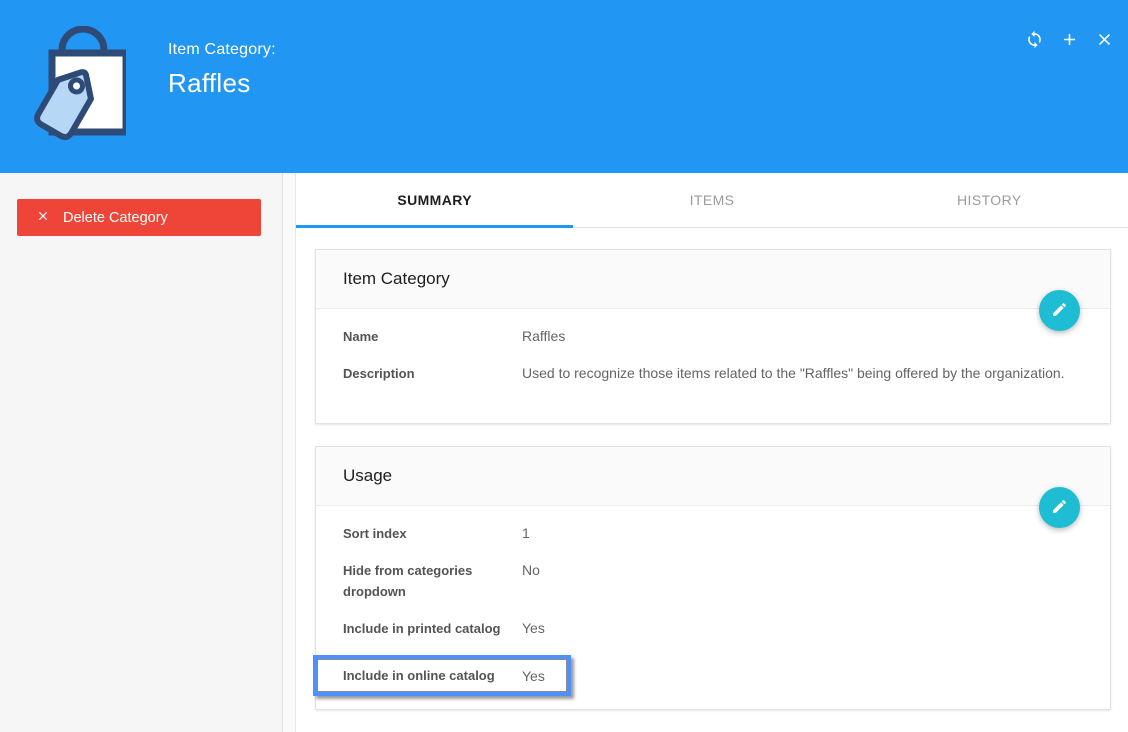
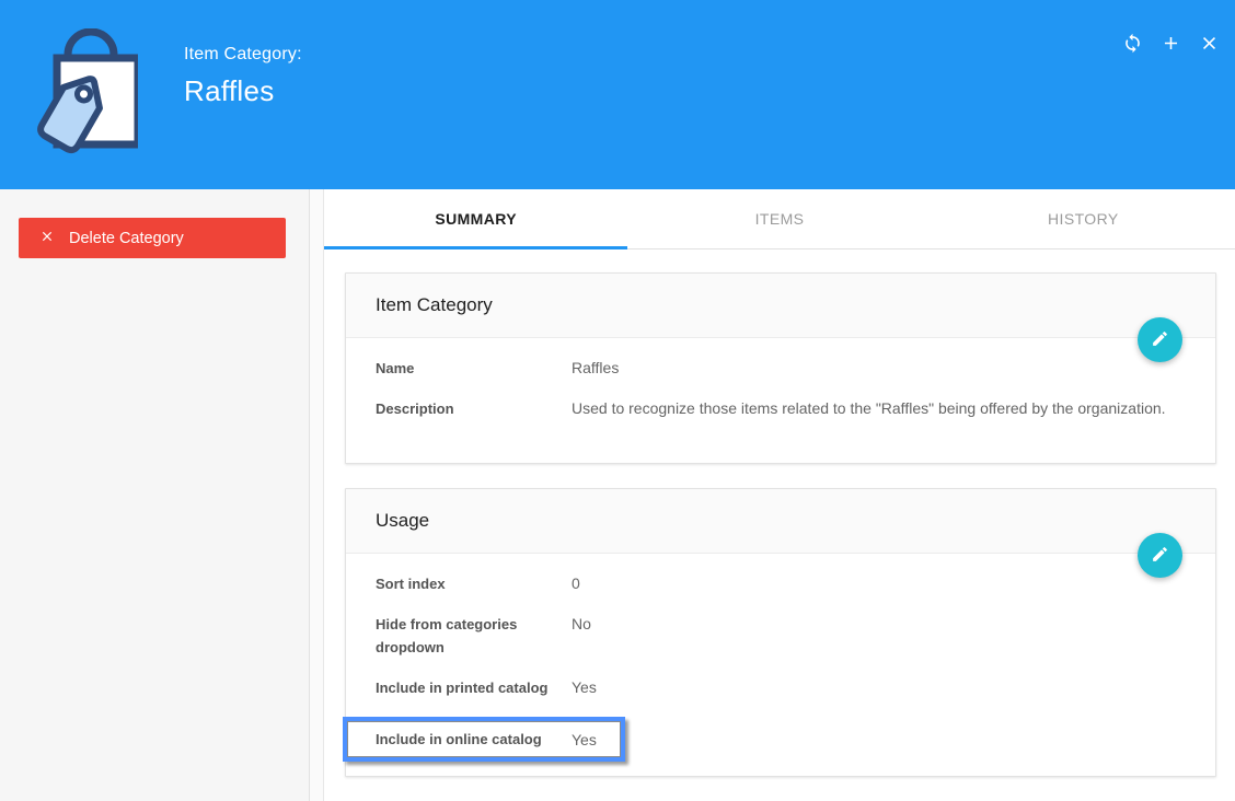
  Item Category:
  Raffles
  Delete Category
  SUMMARY
  ITEMS
  HISTORY
  Item Category
  Name
  Raffles
  Description
  Used to recognize those items related to the "Raffles" being offered by the organization.
  Usage
  Sort index
- 1
+ 0
  Hide from categories dropdown
  No
  Include in printed catalog
  Yes
  Include in online catalog
  Yes
